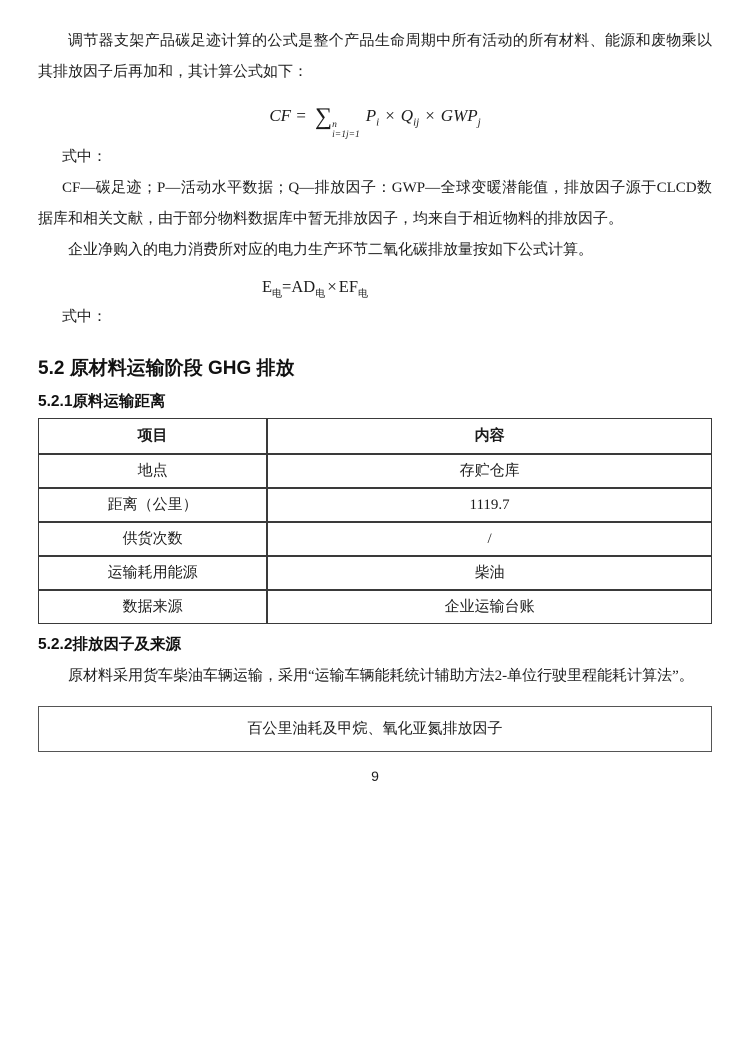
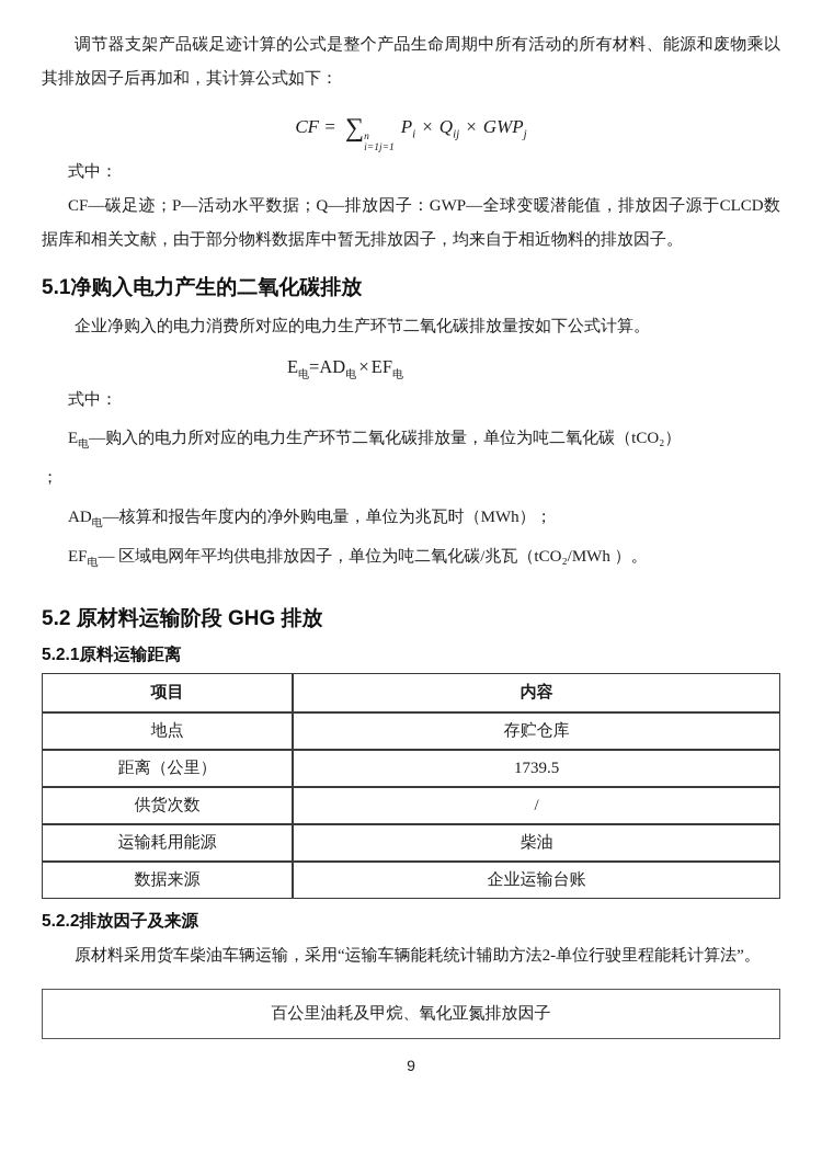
  调节器支架产品碳足迹计算的公式是整个产品生命周期中所有活动的所有材料、能源和废物乘以其排放因子后再加和，其计算公式如下：
  CF = ∑
  n
  i=1j=1
  Pi× Qij× GWPj
  式中：
  CF—碳足迹；P—活动水平数据；Q—排放因子：GWP—全球变暖潜能值，排放因子源于CLCD数据库和相关文献，由于部分物料数据库中暂无排放因子，均来自于相近物料的排放因子。
+ 5.1净购入电力产生的二氧化碳排放
  企业净购入的电力消费所对应的电力生产环节二氧化碳排放量按如下公式计算。
  E电=AD电×EF电
  式中：
+ E电—购入的电力所对应的电力生产环节二氧化碳排放量，单位为吨二氧化碳（tCO₂）
+ ；
+ AD电—核算和报告年度内的净外购电量，单位为兆瓦时（MWh）；
+ EF电— 区域电网年平均供电排放因子，单位为吨二氧化碳/兆瓦（tCO₂/MWh ）。
  5.2 原材料运输阶段 GHG 排放
  5.2.1原料运输距离
  项目	内容
  地点	存贮仓库
- 距离（公里）	1119.7
+ 距离（公里）	1739.5
  供货次数	/
  运输耗用能源	柴油
  数据来源	企业运输台账
  5.2.2排放因子及来源
  原材料采用货车柴油车辆运输，采用“运输车辆能耗统计辅助方法2-单位行驶里程能耗计算法”。
  百公里油耗及甲烷、氧化亚氮排放因子
  9
